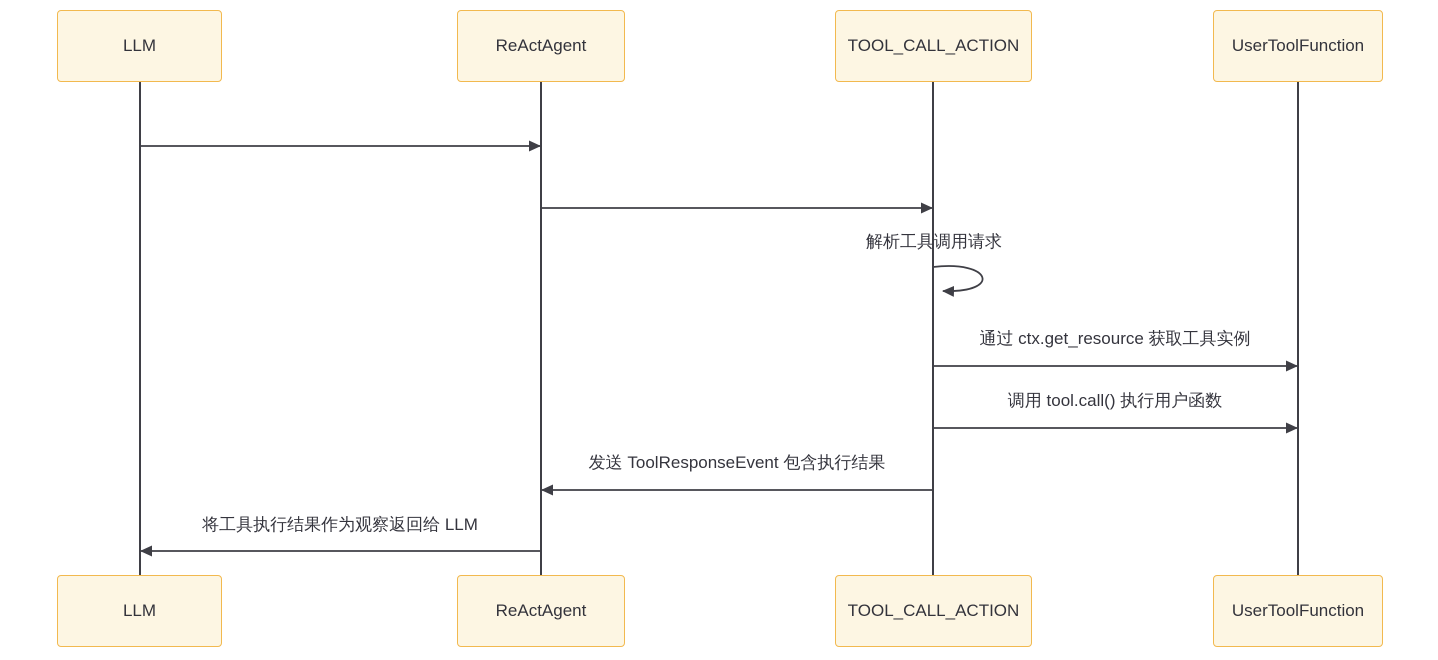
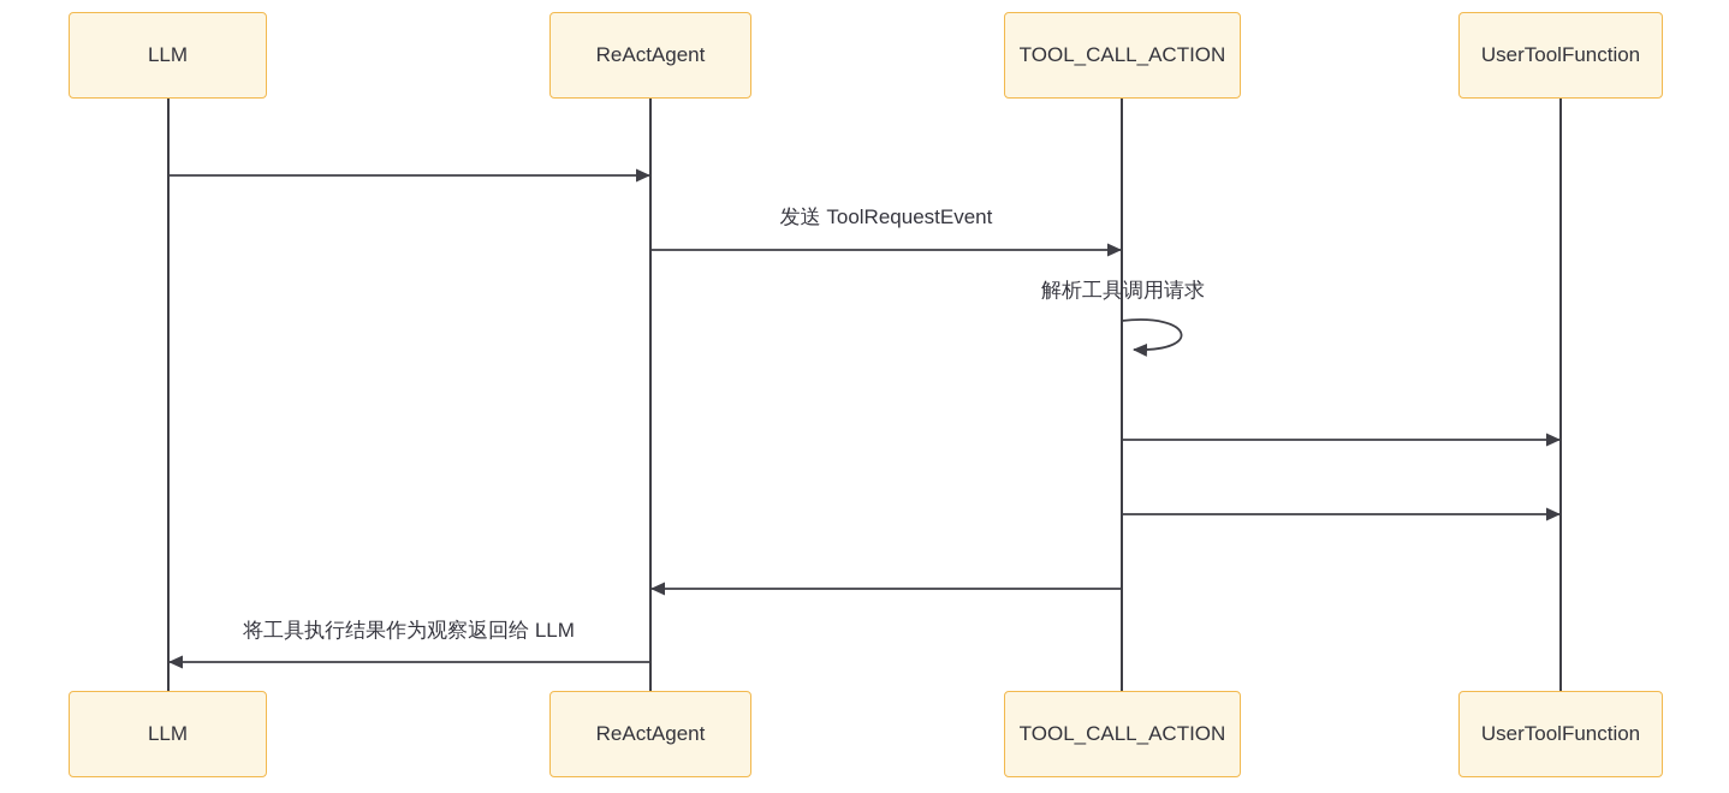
  LLM
  ReActAgent
  TOOL_CALL_ACTION
  UserToolFunction
  LLM
  ReActAgent
  TOOL_CALL_ACTION
  UserToolFunction
+ 发送 ToolRequestEvent
  解析工具调用请求
- 通过 ctx.get_resource 获取工具实例
- 调用 tool.call() 执行用户函数
- 发送 ToolResponseEvent 包含执行结果
  将工具执行结果作为观察返回给 LLM
